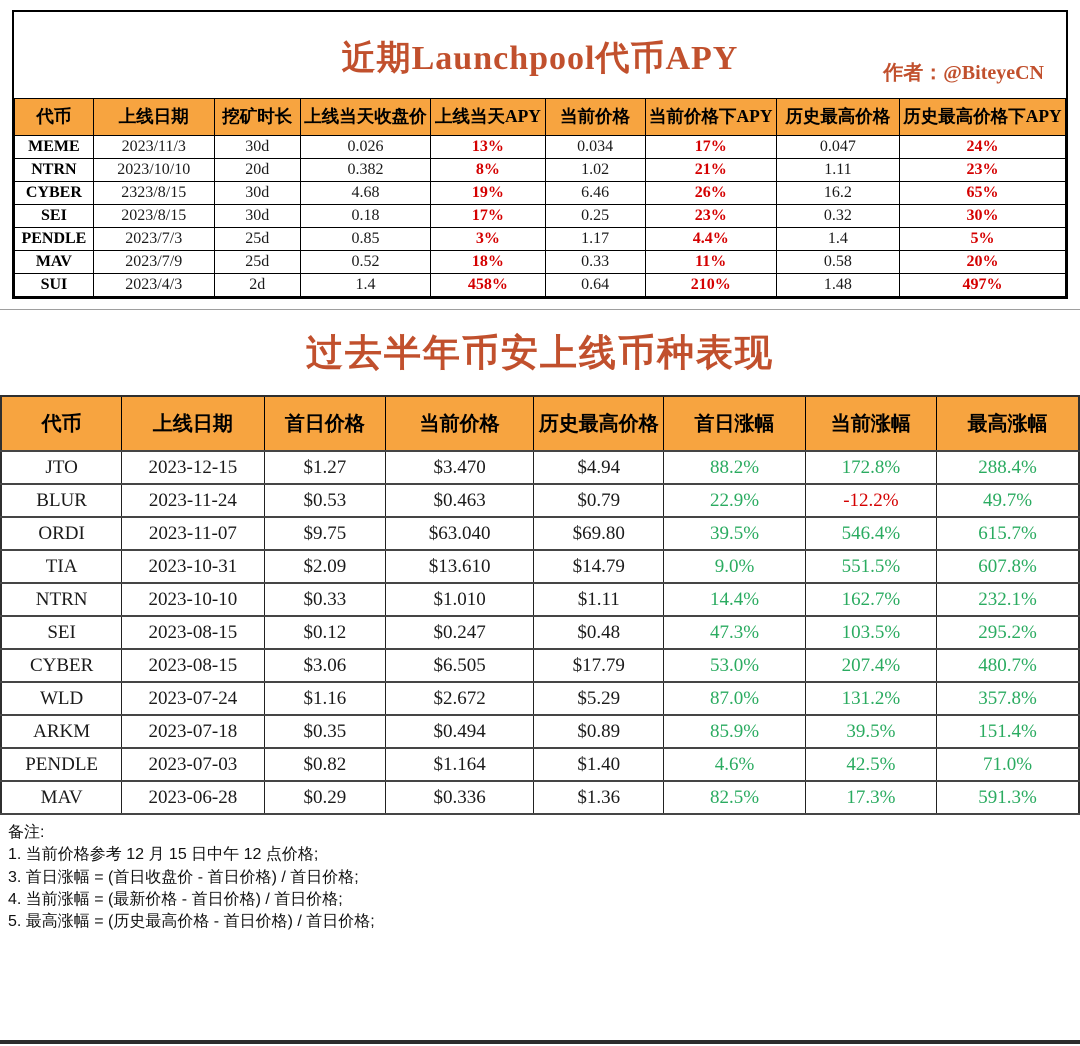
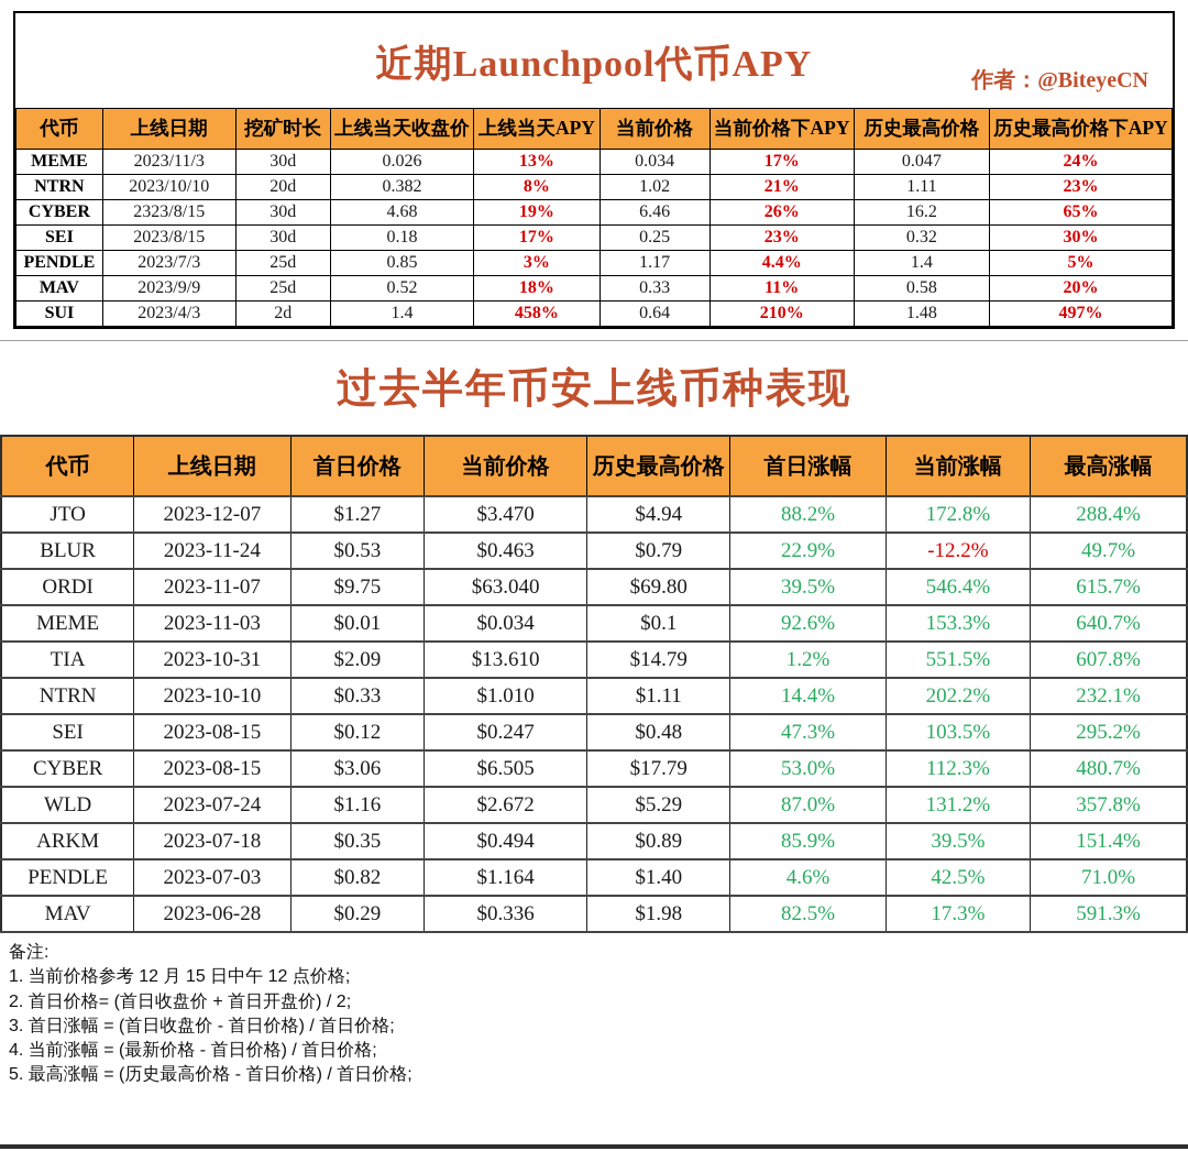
  近期Launchpool代币APY
  作者：@BiteyeCN
  代币	上线日期	挖矿时长	上线当天收盘价	上线当天APY	当前价格	当前价格下APY	历史最高价格	历史最高价格下APY
  MEME	2023/11/3	30d	0.026	13%	0.034	17%	0.047	24%
  NTRN	2023/10/10	20d	0.382	8%	1.02	21%	1.11	23%
  CYBER	2323/8/15	30d	4.68	19%	6.46	26%	16.2	65%
  SEI	2023/8/15	30d	0.18	17%	0.25	23%	0.32	30%
  PENDLE	2023/7/3	25d	0.85	3%	1.17	4.4%	1.4	5%
- MAV	2023/7/9	25d	0.52	18%	0.33	11%	0.58	20%
+ MAV	2023/9/9	25d	0.52	18%	0.33	11%	0.58	20%
  SUI	2023/4/3	2d	1.4	458%	0.64	210%	1.48	497%
  过去半年币安上线币种表现
  代币	上线日期	首日价格	当前价格	历史最高价格	首日涨幅	当前涨幅	最高涨幅
- JTO	2023-12-15	$1.27	$3.470	$4.94	88.2%	172.8%	288.4%
+ JTO	2023-12-07	$1.27	$3.470	$4.94	88.2%	172.8%	288.4%
  BLUR	2023-11-24	$0.53	$0.463	$0.79	22.9%	-12.2%	49.7%
  ORDI	2023-11-07	$9.75	$63.040	$69.80	39.5%	546.4%	615.7%
+ MEME	2023-11-03	$0.01	$0.034	$0.1	92.6%	153.3%	640.7%
- TIA	2023-10-31	$2.09	$13.610	$14.79	9.0%	551.5%	607.8%
+ TIA	2023-10-31	$2.09	$13.610	$14.79	1.2%	551.5%	607.8%
- NTRN	2023-10-10	$0.33	$1.010	$1.11	14.4%	162.7%	232.1%
+ NTRN	2023-10-10	$0.33	$1.010	$1.11	14.4%	202.2%	232.1%
  SEI	2023-08-15	$0.12	$0.247	$0.48	47.3%	103.5%	295.2%
- CYBER	2023-08-15	$3.06	$6.505	$17.79	53.0%	207.4%	480.7%
+ CYBER	2023-08-15	$3.06	$6.505	$17.79	53.0%	112.3%	480.7%
  WLD	2023-07-24	$1.16	$2.672	$5.29	87.0%	131.2%	357.8%
  ARKM	2023-07-18	$0.35	$0.494	$0.89	85.9%	39.5%	151.4%
  PENDLE	2023-07-03	$0.82	$1.164	$1.40	4.6%	42.5%	71.0%
- MAV	2023-06-28	$0.29	$0.336	$1.36	82.5%	17.3%	591.3%
+ MAV	2023-06-28	$0.29	$0.336	$1.98	82.5%	17.3%	591.3%
  备注:
  1. 当前价格参考 12 月 15 日中午 12 点价格;
+ 2. 首日价格= (首日收盘价 + 首日开盘价) / 2;
  3. 首日涨幅 = (首日收盘价 - 首日价格) / 首日价格;
  4. 当前涨幅 = (最新价格 - 首日价格) / 首日价格;
  5. 最高涨幅 = (历史最高价格 - 首日价格) / 首日价格;
